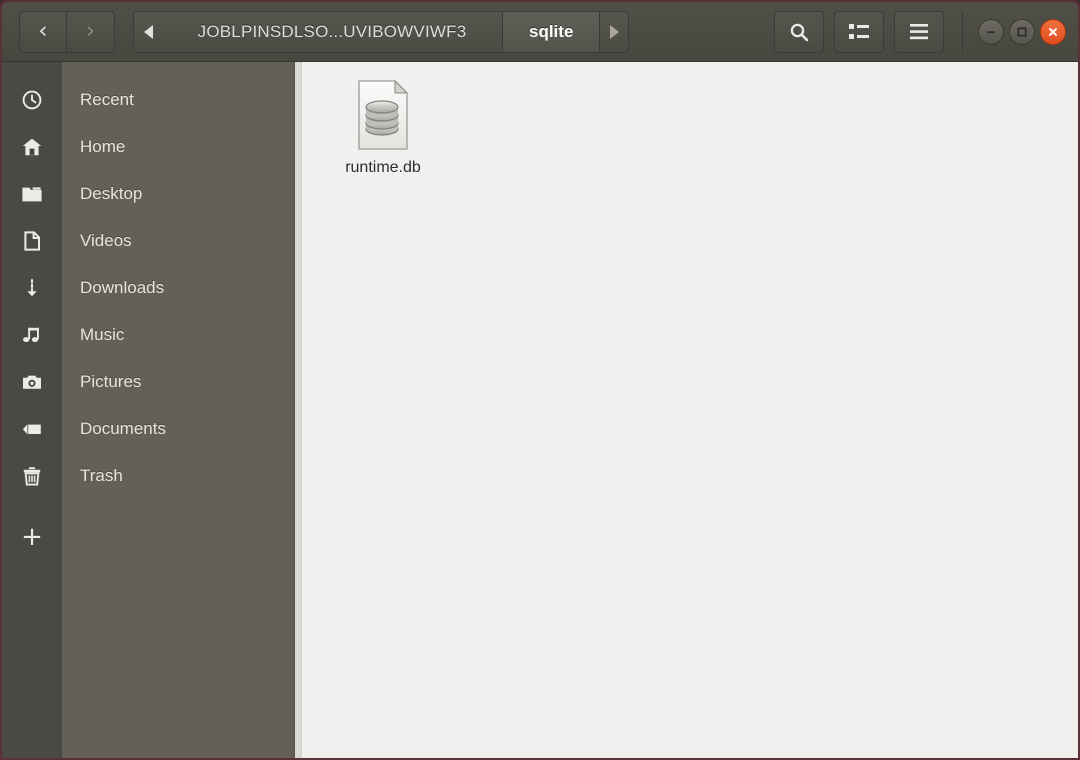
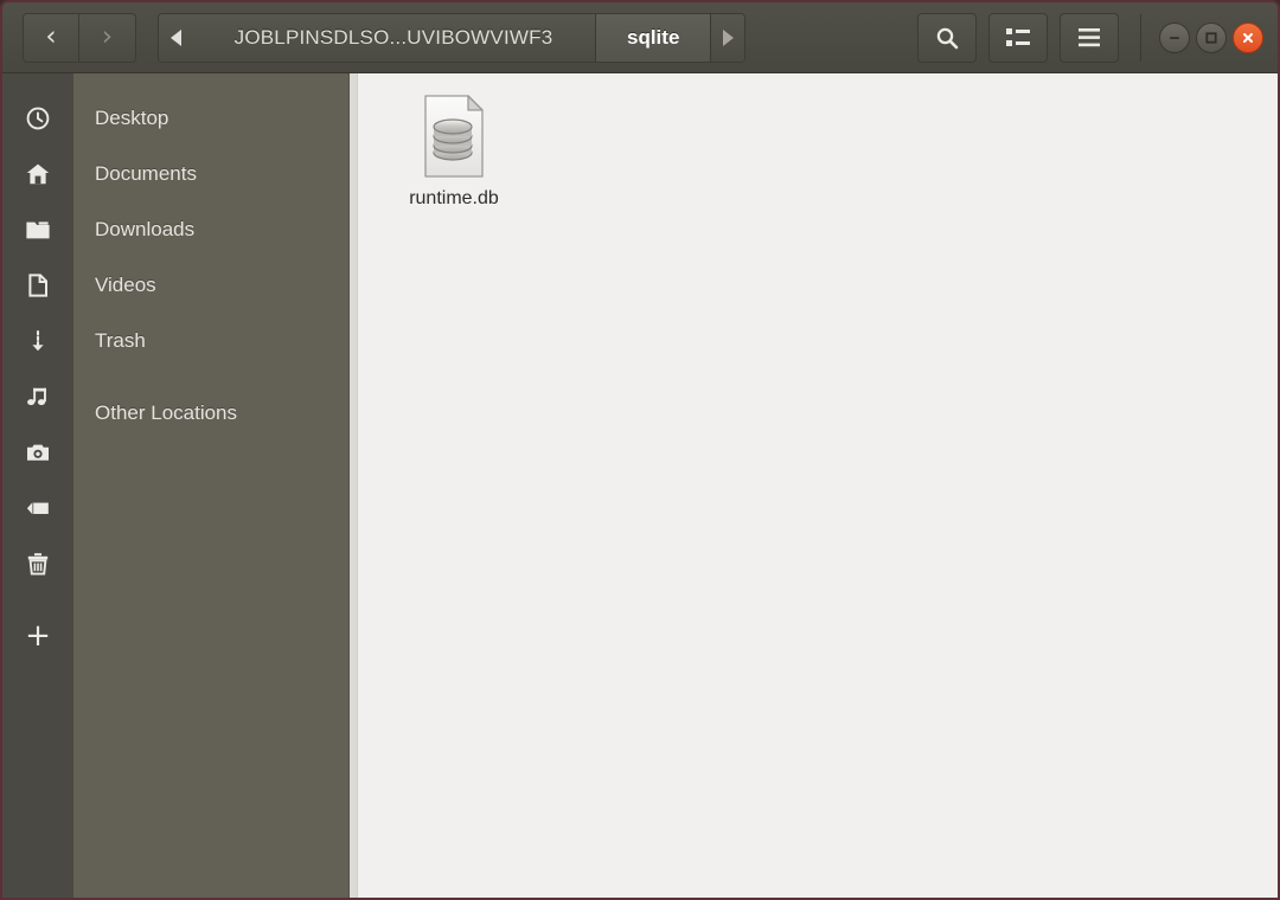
  ‹
  ›
  JOBLPINSDLSO...UVIBOWVIWF3
  sqlite
  +
- Recent
- Home
  Desktop
- Videos
+ Documents
  Downloads
- Music
- Pictures
- Documents
+ Videos
  Trash
+ Other Locations
  runtime.db
